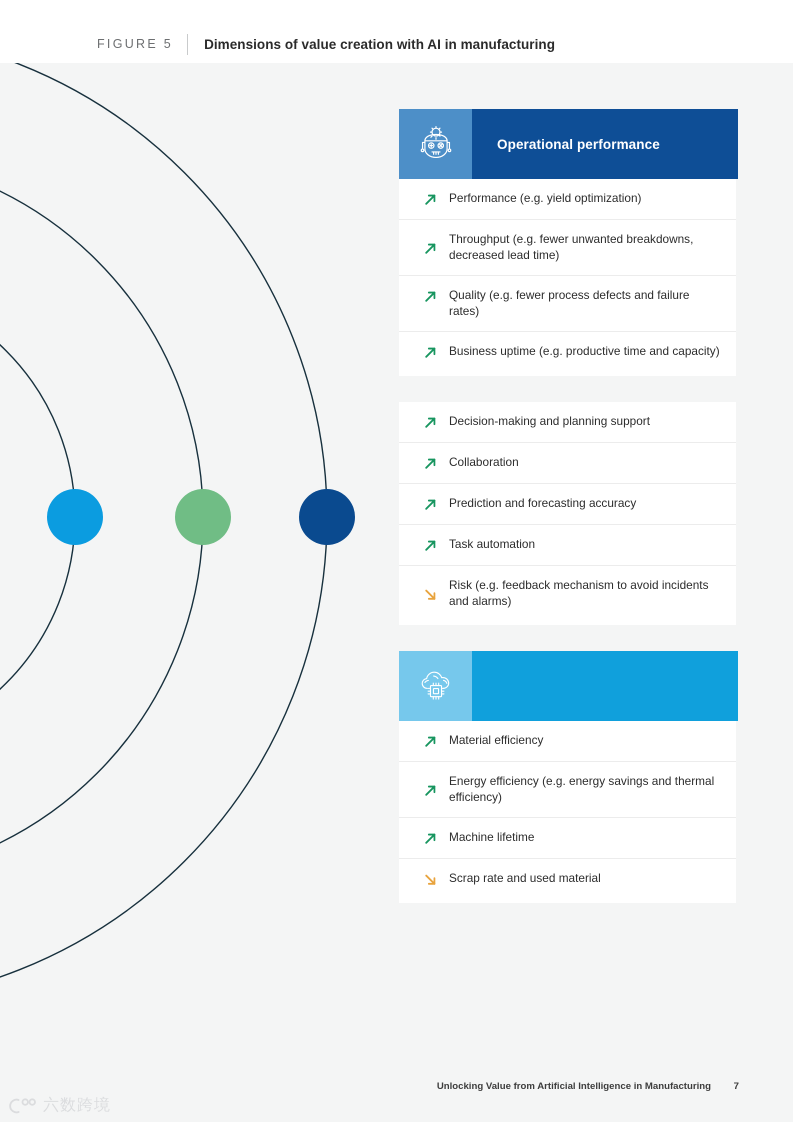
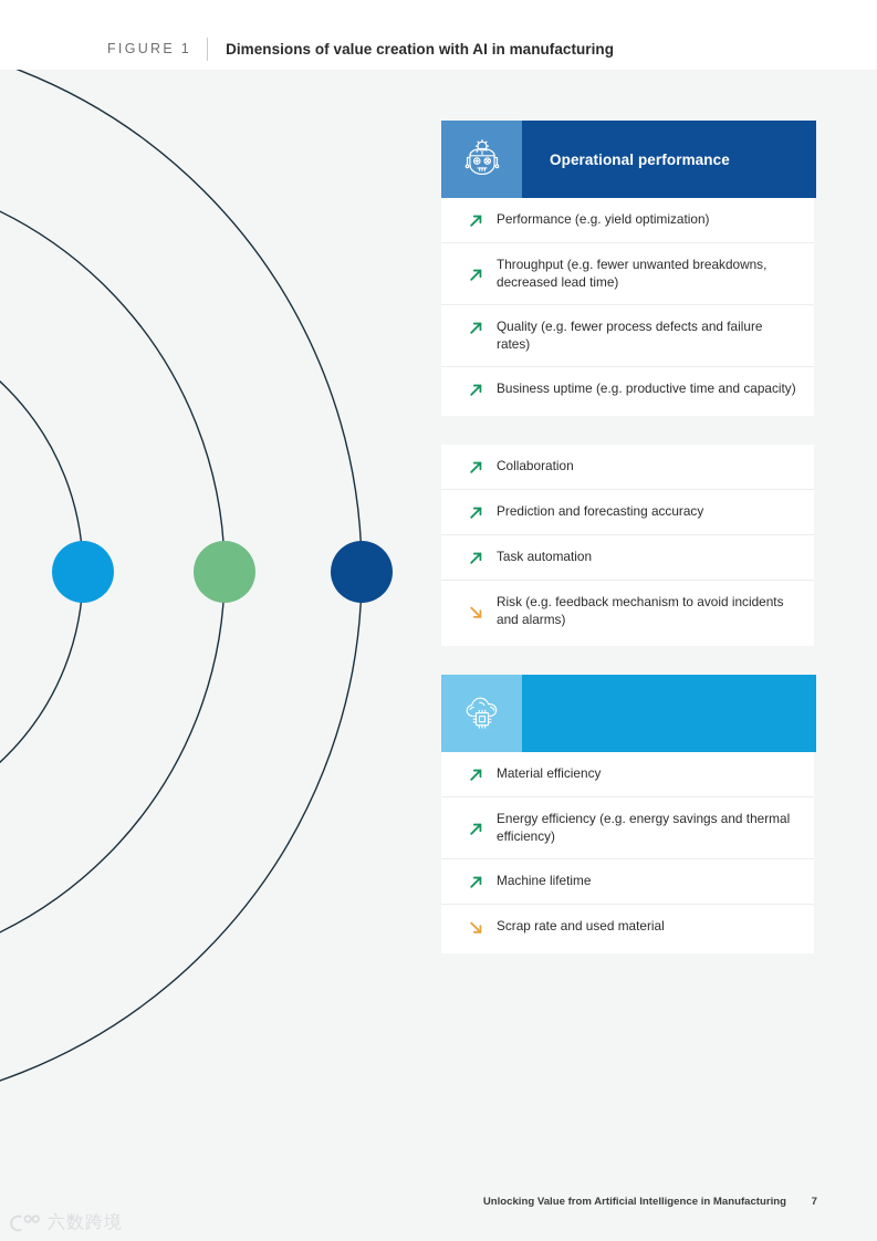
- FIGURE 5
+ FIGURE 1
  Dimensions of value creation with AI in manufacturing
  Operational performance
  Performance (e.g. yield optimization)
  Throughput (e.g. fewer unwanted breakdowns, decreased lead time)
  Quality (e.g. fewer process defects and failure rates)
  Business uptime (e.g. productive time and capacity)
- Decision-making and planning support
  Collaboration
  Prediction and forecasting accuracy
  Task automation
  Risk (e.g. feedback mechanism to avoid incidents and alarms)
  Material efficiency
  Energy efficiency (e.g. energy savings and thermal efficiency)
  Machine lifetime
  Scrap rate and used material
  Unlocking Value from Artificial Intelligence in Manufacturing 7
  六数跨境
